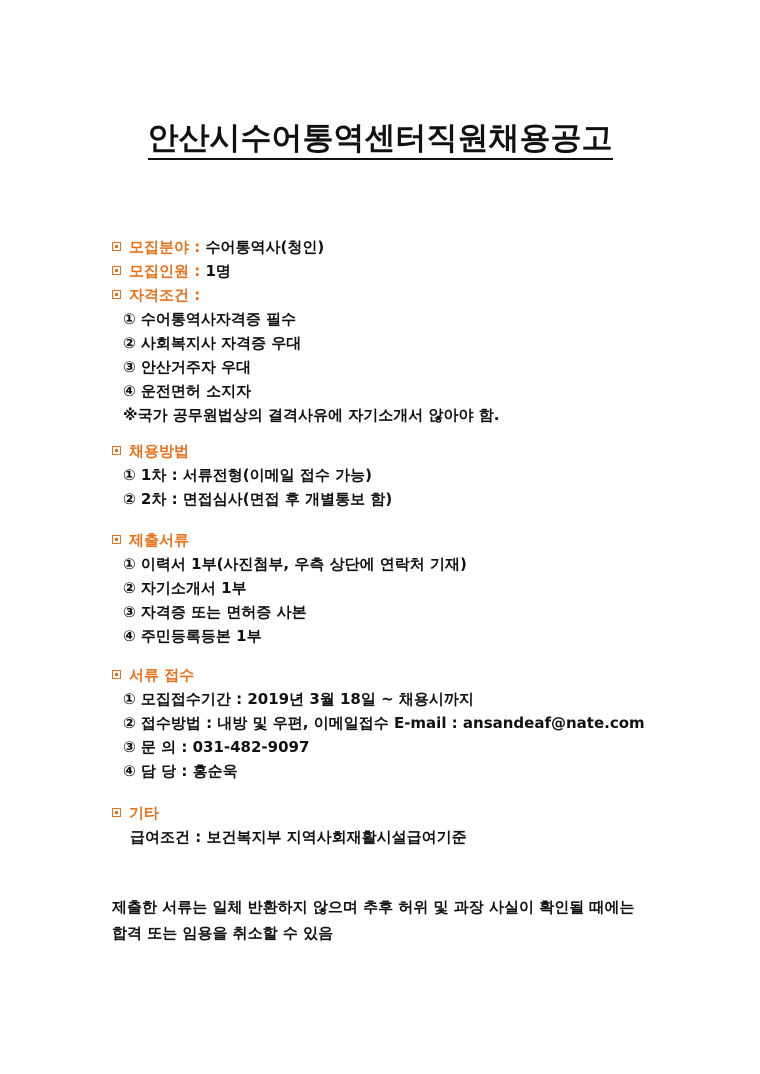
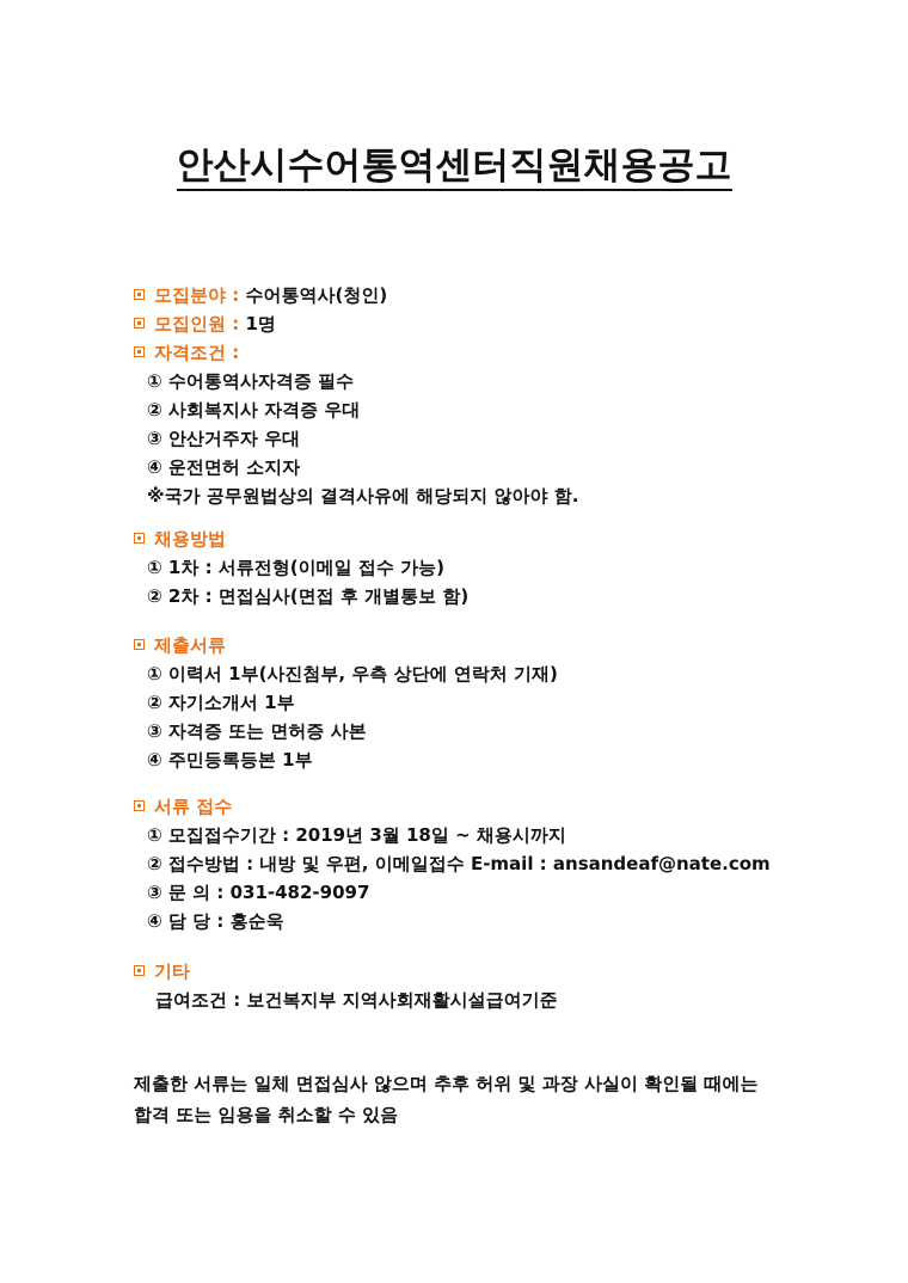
  안산시수어통역센터직원채용공고
  모집분야 : 수어통역사(청인)
  모집인원 : 1명
  자격조건 :
  ① 수어통역사자격증 필수
  ② 사회복지사 자격증 우대
  ③ 안산거주자 우대
  ④ 운전면허 소지자
- ※국가 공무원법상의 결격사유에 자기소개서 않아야 함.
+ ※국가 공무원법상의 결격사유에 해당되지 않아야 함.
  채용방법
  ① 1차 : 서류전형(이메일 접수 가능)
  ② 2차 : 면접심사(면접 후 개별통보 함)
  제출서류
  ① 이력서 1부(사진첨부, 우측 상단에 연락처 기재)
  ② 자기소개서 1부
  ③ 자격증 또는 면허증 사본
  ④ 주민등록등본 1부
  서류 접수
  ① 모집접수기간 : 2019년 3월 18일 ~ 채용시까지
  ② 접수방법 : 내방 및 우편, 이메일접수 E-mail : ansandeaf@nate.com
  ③ 문 의 : 031-482-9097
  ④ 담 당 : 홍순욱
  기타
  급여조건 : 보건복지부 지역사회재활시설급여기준
- 제출한 서류는 일체 반환하지 않으며 추후 허위 및 과장 사실이 확인될 때에는
+ 제출한 서류는 일체 면접심사 않으며 추후 허위 및 과장 사실이 확인될 때에는
  합격 또는 임용을 취소할 수 있음
